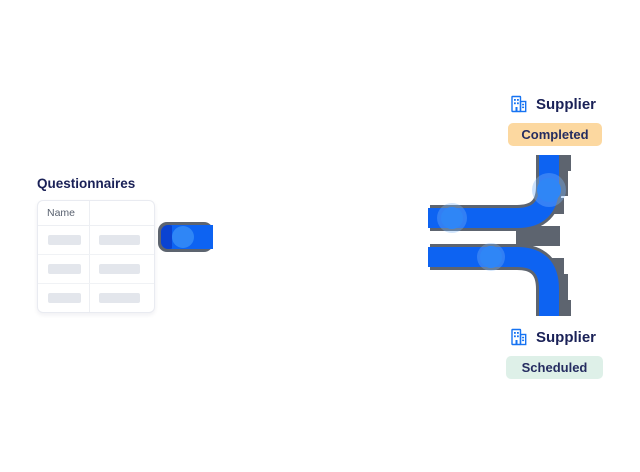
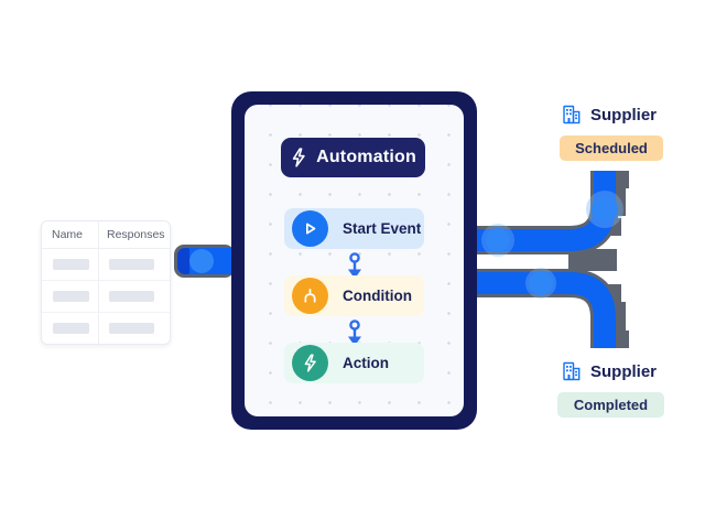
- Questionnaires
  Name
+ Responses
+ Automation
+ Start Event
+ Condition
+ Action
  Supplier
- Completed
+ Scheduled
  Supplier
- Scheduled
+ Completed
